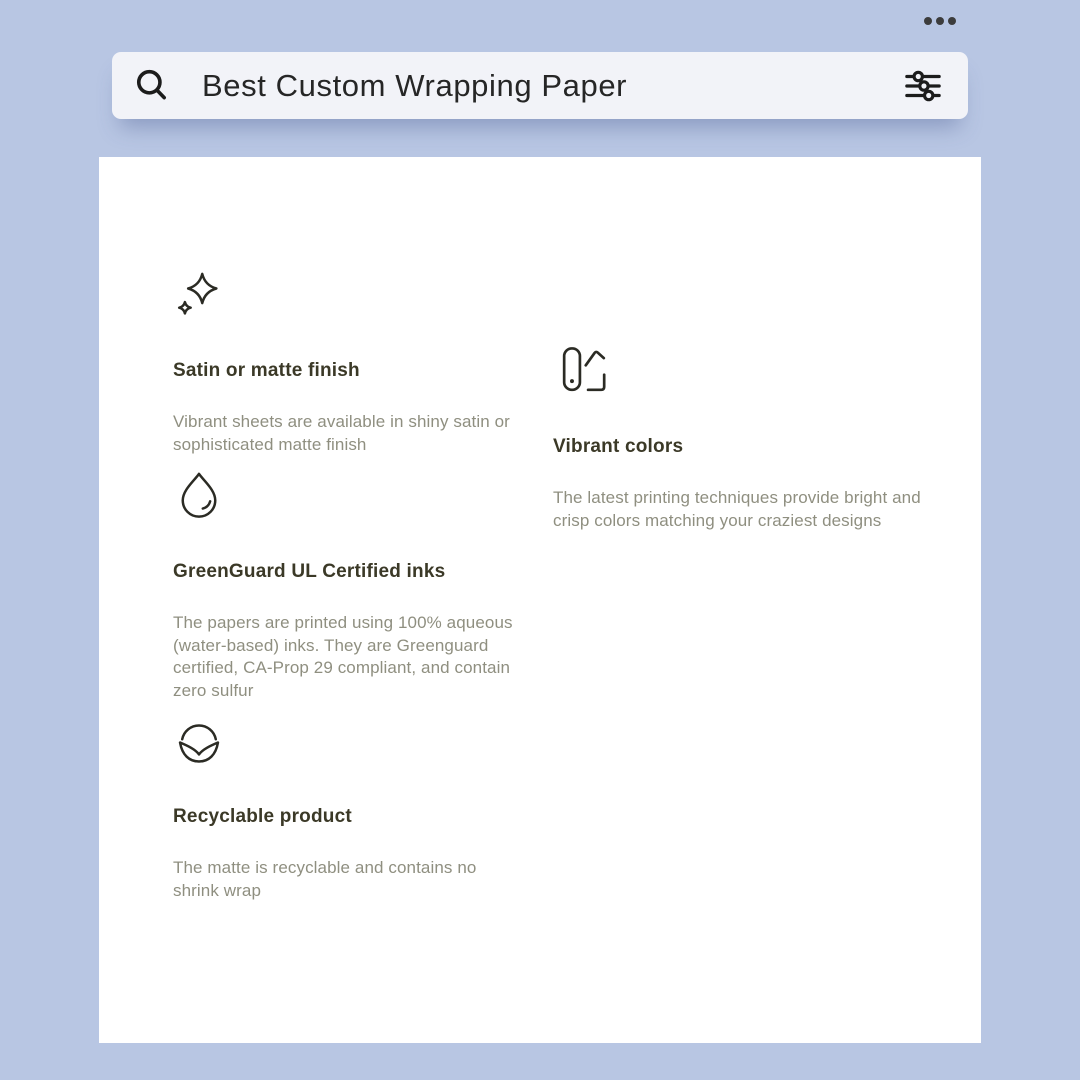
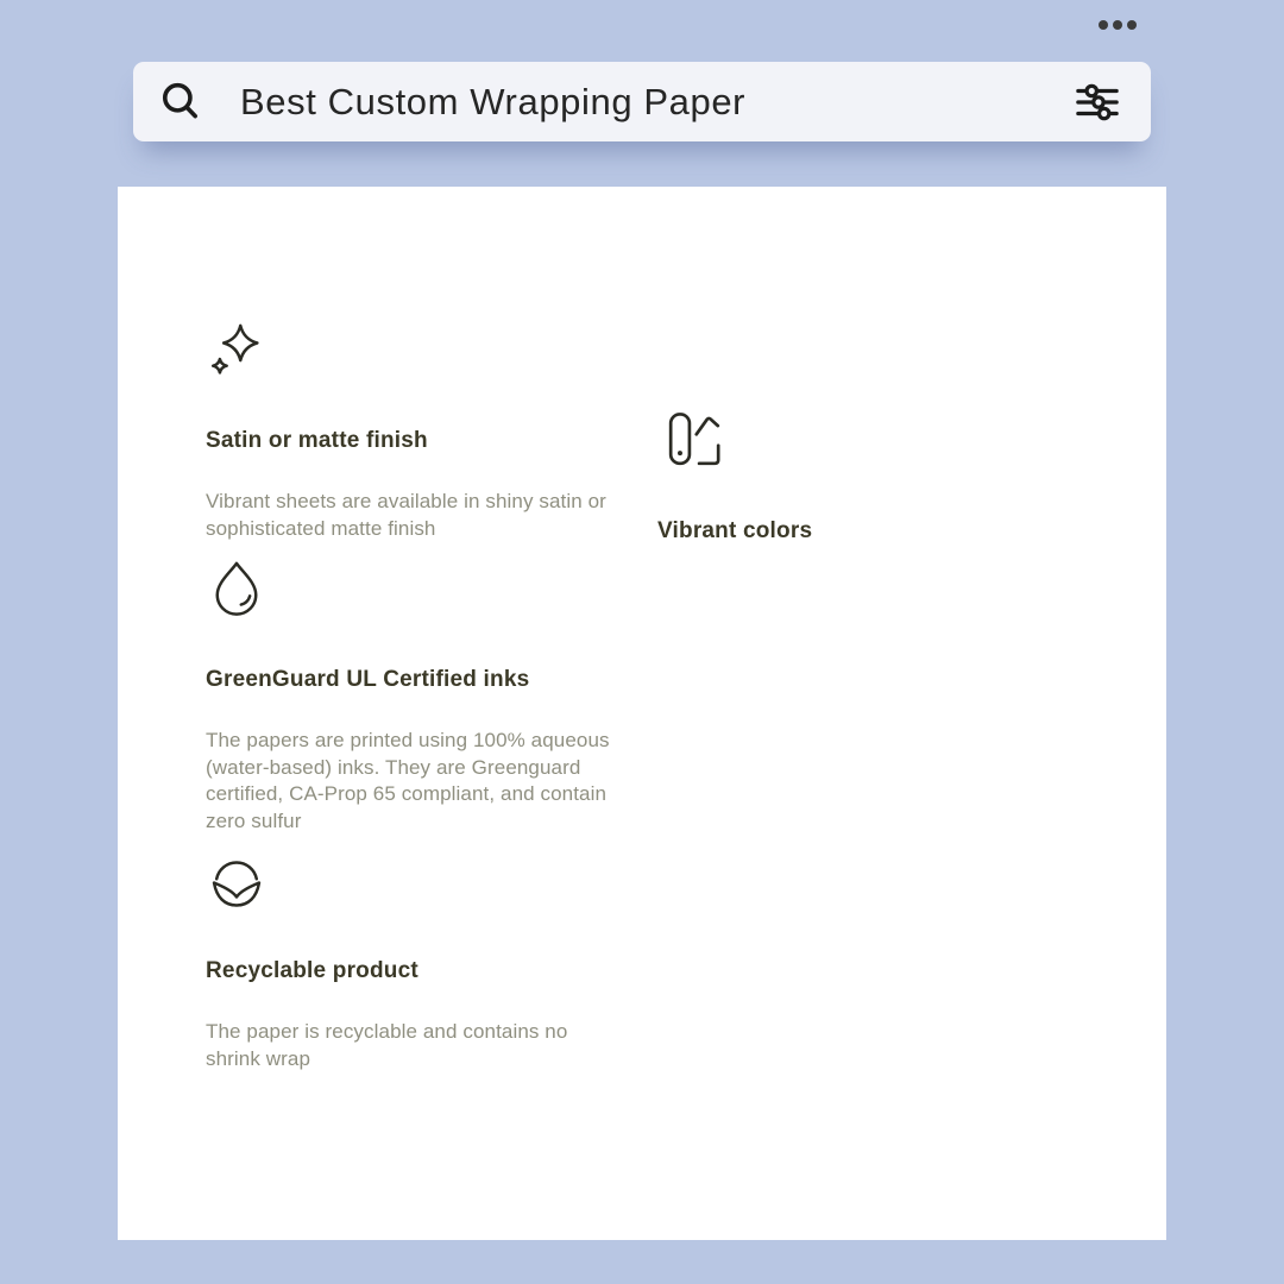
  Best Custom Wrapping Paper
  Satin or matte finish
  Vibrant sheets are available in shiny satin or sophisticated matte finish
  GreenGuard UL Certified inks
- The papers are printed using 100% aqueous (water-based) inks. They are Greenguard certified, CA-Prop 29 compliant, and contain zero sulfur
+ The papers are printed using 100% aqueous (water-based) inks. They are Greenguard certified, CA-Prop 65 compliant, and contain zero sulfur
  Recyclable product
- The matte is recyclable and contains no shrink wrap
+ The paper is recyclable and contains no shrink wrap
  Vibrant colors
- The latest printing techniques provide bright and crisp colors matching your craziest designs
